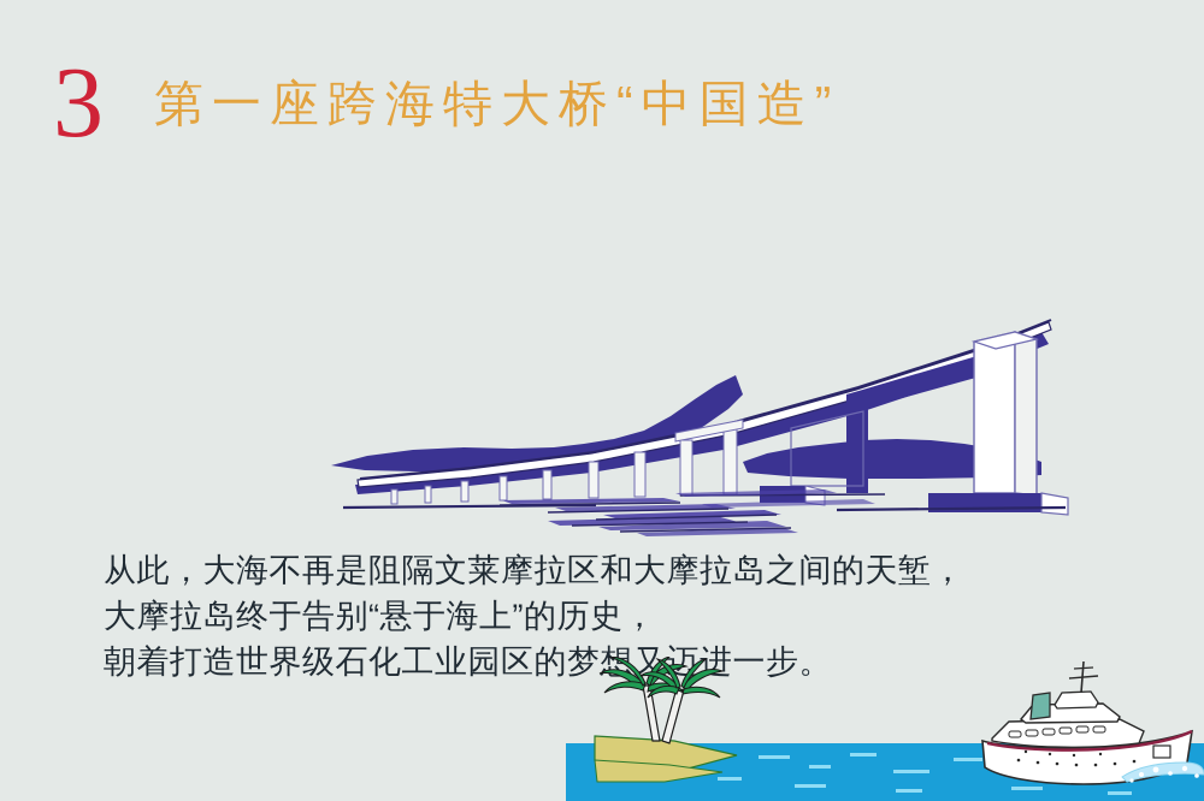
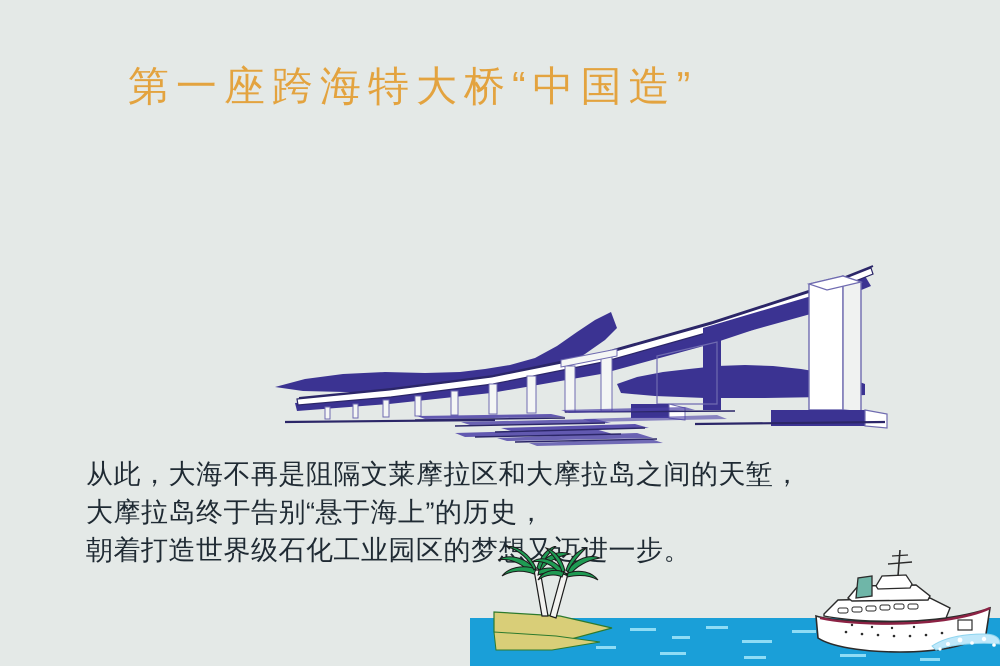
- 3
  第一座跨海特大桥“中国造”
  从此，大海不再是阻隔文莱摩拉区和大摩拉岛之间的天堑，
  大摩拉岛终于告别“悬于海上”的历史，
  朝着打造世界级石化工业园区的梦想又迈进一步。
